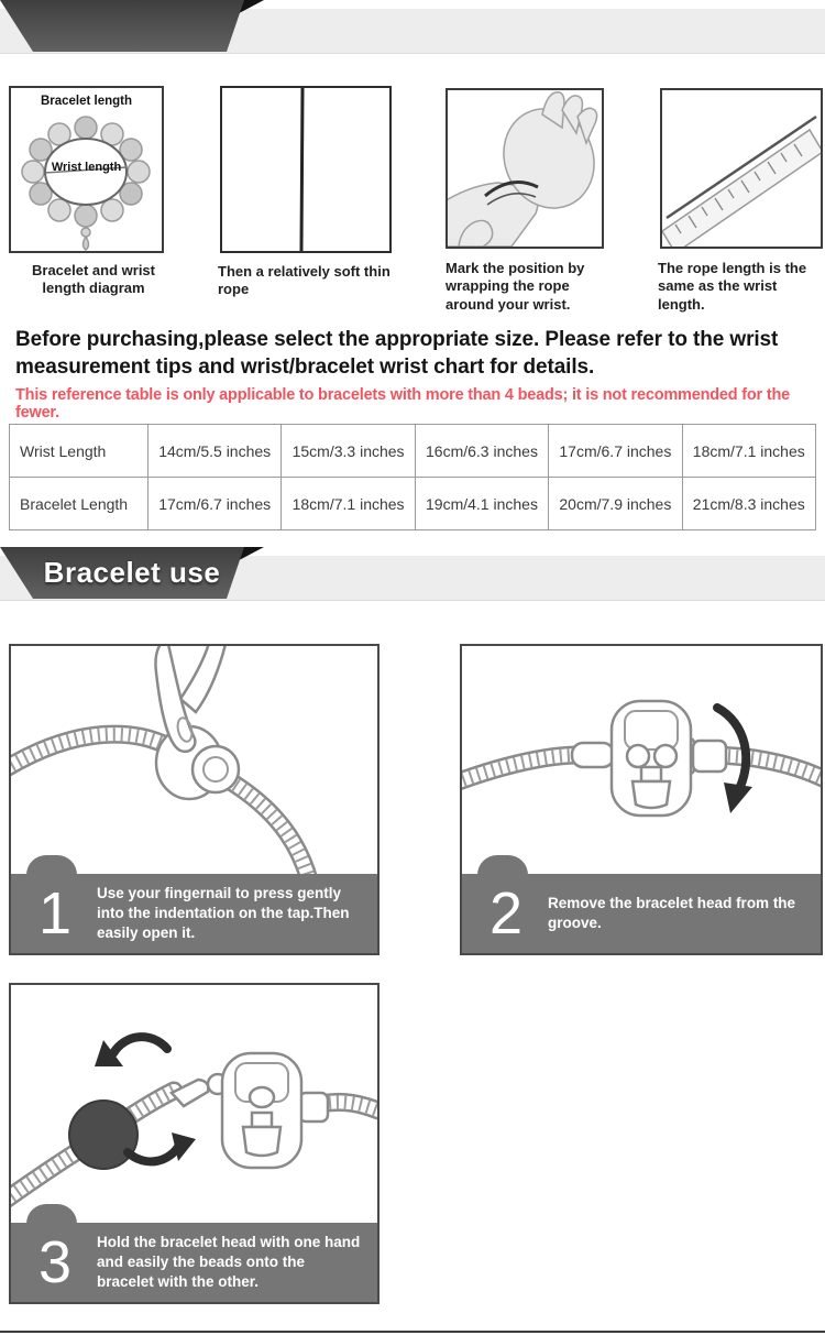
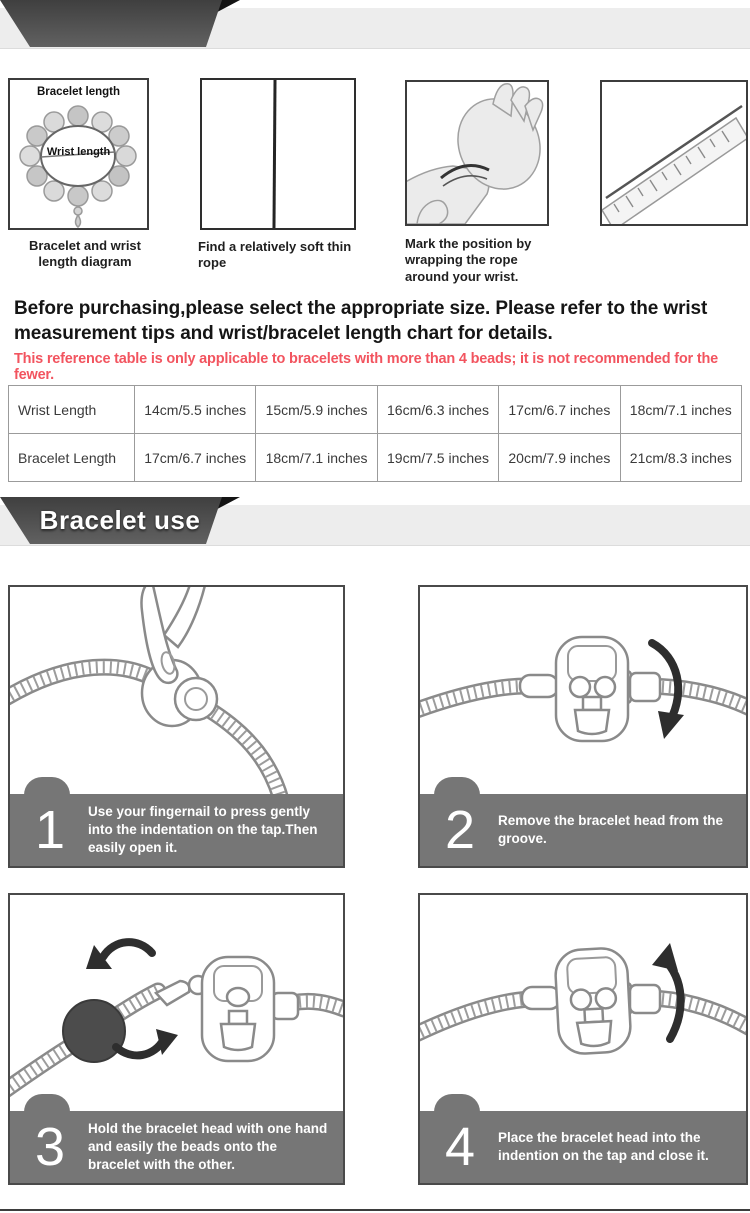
  Bracelet length
  Wrist length
  Bracelet and wrist length diagram
- Then a relatively soft thin rope
+ Find a relatively soft thin rope
  Mark the position by wrapping the rope around your wrist.
- The rope length is the same as the wrist length.
- Before purchasing,please select the appropriate size. Please refer to the wrist measurement tips and wrist/bracelet wrist chart for details.
+ Before purchasing,please select the appropriate size. Please refer to the wrist measurement tips and wrist/bracelet length chart for details.
  This reference table is only applicable to bracelets with more than 4 beads; it is not recommended for the fewer.
- Wrist Length	14cm/5.5 inches	15cm/3.3 inches	16cm/6.3 inches	17cm/6.7 inches	18cm/7.1 inches
+ Wrist Length	14cm/5.5 inches	15cm/5.9 inches	16cm/6.3 inches	17cm/6.7 inches	18cm/7.1 inches
- Bracelet Length	17cm/6.7 inches	18cm/7.1 inches	19cm/4.1 inches	20cm/7.9 inches	21cm/8.3 inches
+ Bracelet Length	17cm/6.7 inches	18cm/7.1 inches	19cm/7.5 inches	20cm/7.9 inches	21cm/8.3 inches
  Bracelet use
  1
  Use your fingernail to press gently into the indentation on the tap.Then easily open it.
  2
  Remove the bracelet head from the groove.
  3
  Hold the bracelet head with one hand and easily the beads onto the bracelet with the other.
+ 4
+ Place the bracelet head into the indention on the tap and close it.
